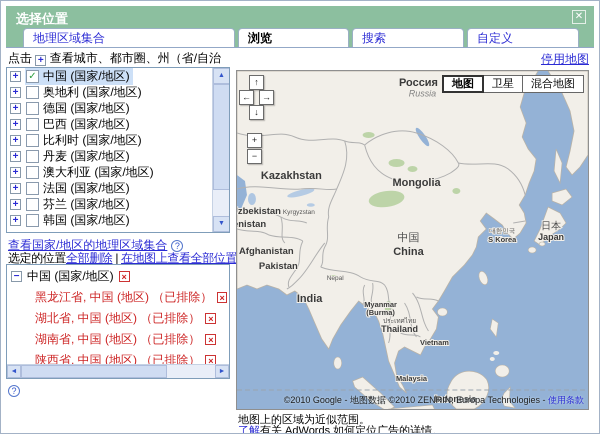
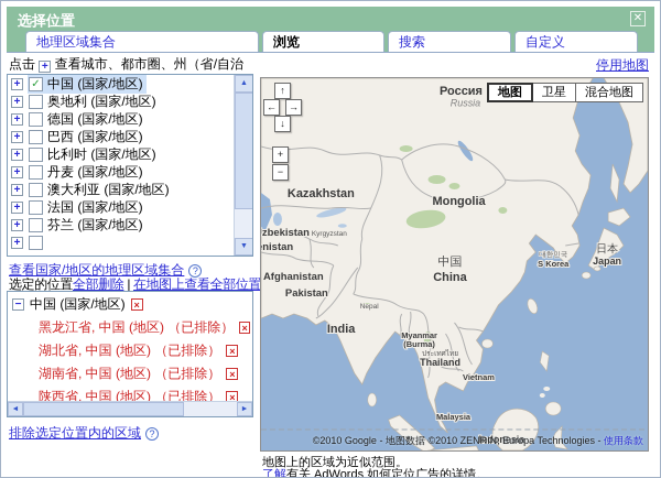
  选择位置
  ✕
  地理区域集合
  浏览
  搜索
  自定义
  停用地图
  +
  ✓
  中国 (国家/地区)
  +
  奥地利 (国家/地区)
  +
  德国 (国家/地区)
  +
  巴西 (国家/地区)
  +
  比利时 (国家/地区)
  +
  丹麦 (国家/地区)
  +
  澳大利亚 (国家/地区)
  +
  法国 (国家/地区)
  +
  芬兰 (国家/地区)
  +
- 韩国 (国家/地区)
  查看国家/地区的地理区域集合
  ?
  选定的位置
  全部删除 | 在地图上查看全部位置
  −
  中国 (国家/地区)
  ×
  黑龙江省, 中国 (地区) （已排除）
  ×
  湖北省, 中国 (地区) （已排除）
  ×
  湖南省, 中国 (地区) （已排除）
  ×
  陕西省, 中国 (地区) （已排除）
  ×
+ 排除选定位置内的区域
  ?
  Россия
  Russia
  Kazakhstan
  Mongolia
  zbekistan
  nistan
  Afghanistan
  Pakistan
  中国
  China
  S Korea
  日本
  Japan
  India
  Myanmar
  (Burma)
  Thailand
  Vietnam
  Malaysia
  Indonesia
  ↑
  ←
  →
  ↓
  +
  −
  地图
  卫星
  混合地图
  ©2010 Google - 地图数据 ©2010 ZENRIN, Europa Technologies - 使用条款
  地图上的区域为近似范围。
  了解有关 AdWords 如何定位广告的详情。
